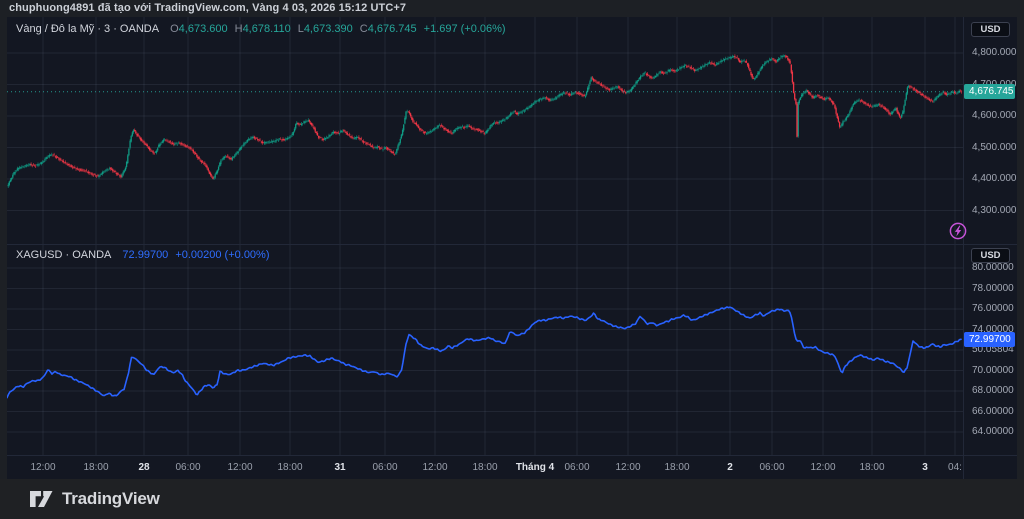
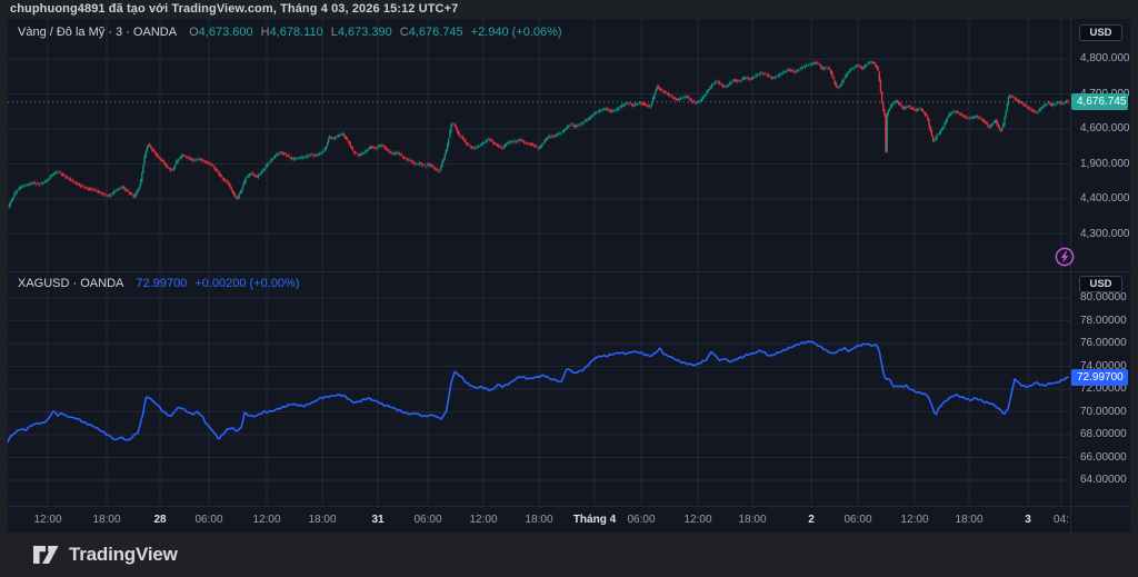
- chuphuong4891 đã tạo với TradingView.com, Vàng 4 03, 2026 15:12 UTC+7
+ chuphuong4891 đã tạo với TradingView.com, Tháng 4 03, 2026 15:12 UTC+7
- Vàng / Đô la Mỹ · 3 · OANDA O4,673.600 H4,678.110 L4,673.390 C4,676.745 +1.697 (+0.06%)
+ Vàng / Đô la Mỹ · 3 · OANDA O4,673.600 H4,678.110 L4,673.390 C4,676.745 +2.940 (+0.06%)
  XAGUSD · OANDA 72.99700 +0.00200 (+0.00%)
  USD
  USD
  4,676.745
  72.99700
  4,800.000
  4,600.000
- 4,500.000
+ 1,900.000
  4,400.000
  4,300.000
  80.00000
  78.00000
  76.00000
  74.00000
- 50.05804
+ 72.00000
  70.00000
  68.00000
  66.00000
  64.00000
  12:00
  18:00
  28
  06:00
  12:00
  18:00
  31
  06:00
  12:00
  18:00
  Tháng 4
  06:00
  12:00
  18:00
  2
  06:00
  12:00
  18:00
  3
  04:
  TradingView
